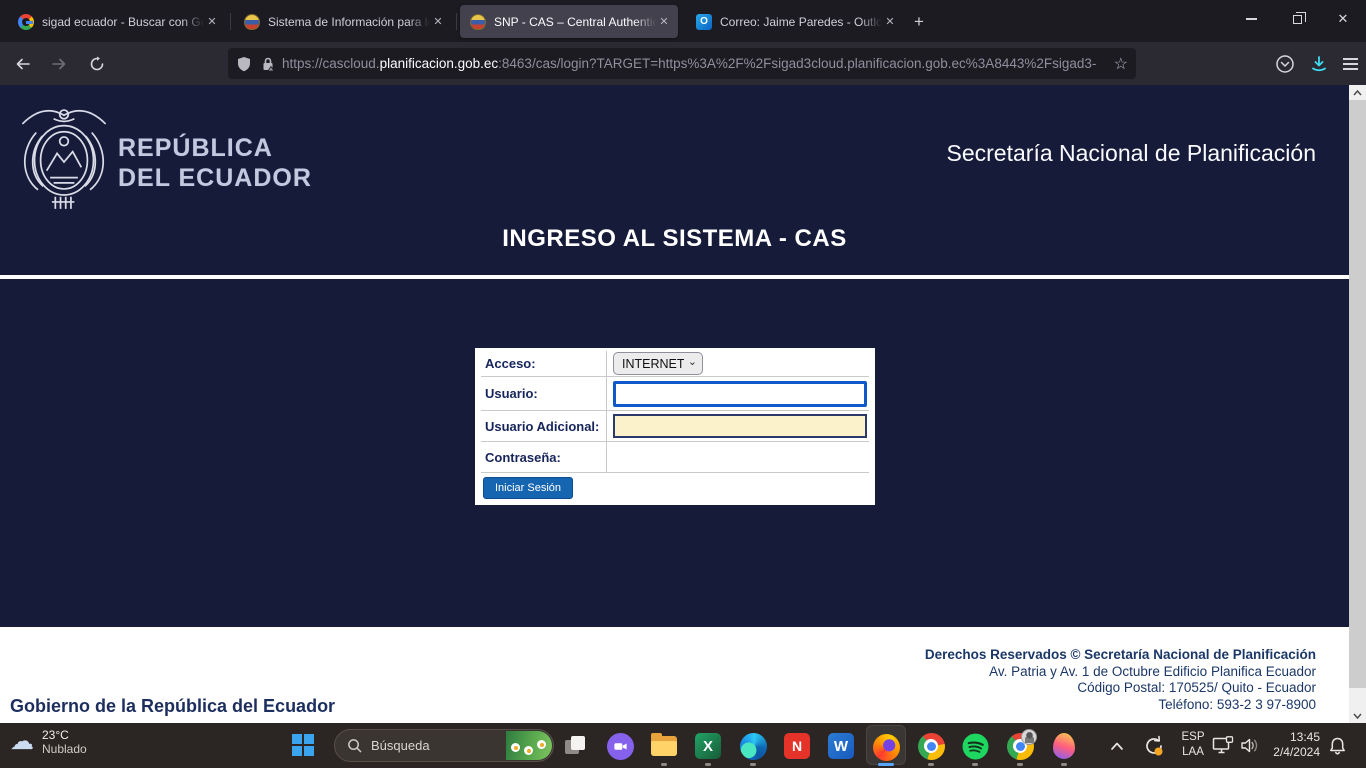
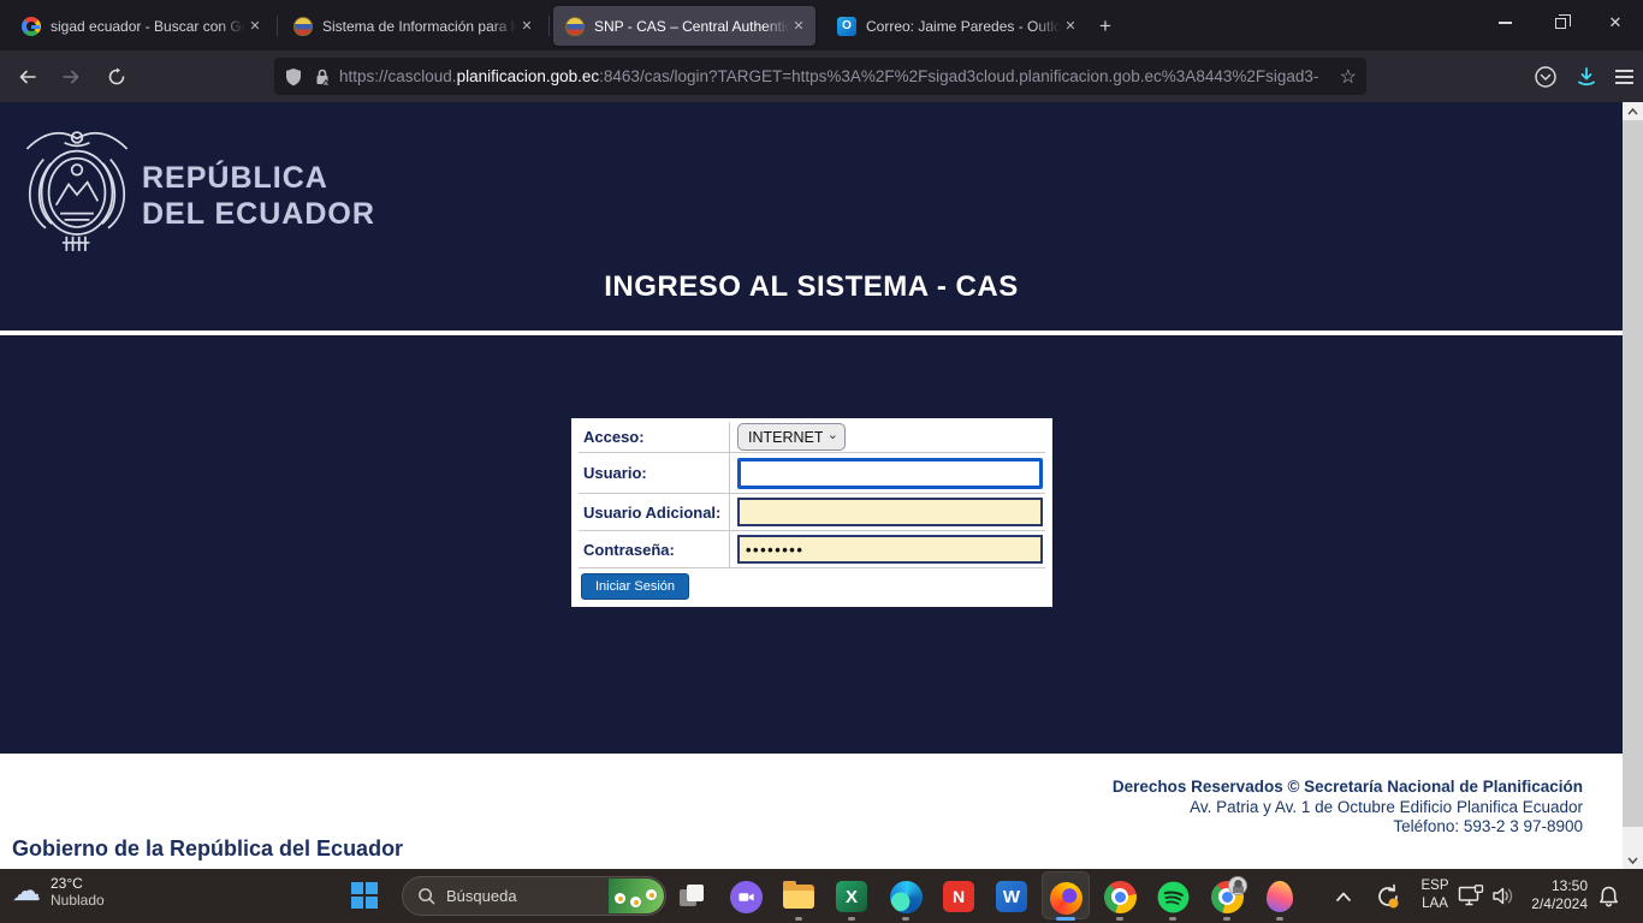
  sigad ecuador - Buscar con G
  ✕
  Sistema de Información para l
  ✕
  SNP - CAS – Central Authentic
  ✕
  O
  Correo: Jaime Paredes - Outlo
  ✕
  +
  ✕
  https://cascloud.planificacion.gob.ec:8463/cas/login?TARGET=https%3A%2F%2Fsigad3cloud.planificacion.gob.ec%3A8443%2Fsigad3-
  ☆
  REPÚBLICA
  DEL ECUADOR
- Secretaría Nacional de Planificación
  INGRESO AL SISTEMA - CAS
  Acceso:
  INTERNET
  ⌄
  Usuario:
  Usuario Adicional:
  Contraseña:
+ ••••••••
  Iniciar Sesión
  Derechos Reservados © Secretaría Nacional de Planificación
  Av. Patria y Av. 1 de Octubre Edificio Planifica Ecuador
- Código Postal: 170525/ Quito - Ecuador
  Teléfono: 593-2 3 97-8900
  Gobierno de la República del Ecuador
  ☁
  23°C
  Nublado
  Búsqueda
  X
  N
  W
  ESP
  LAA
- 13:45
+ 13:50
  2/4/2024
